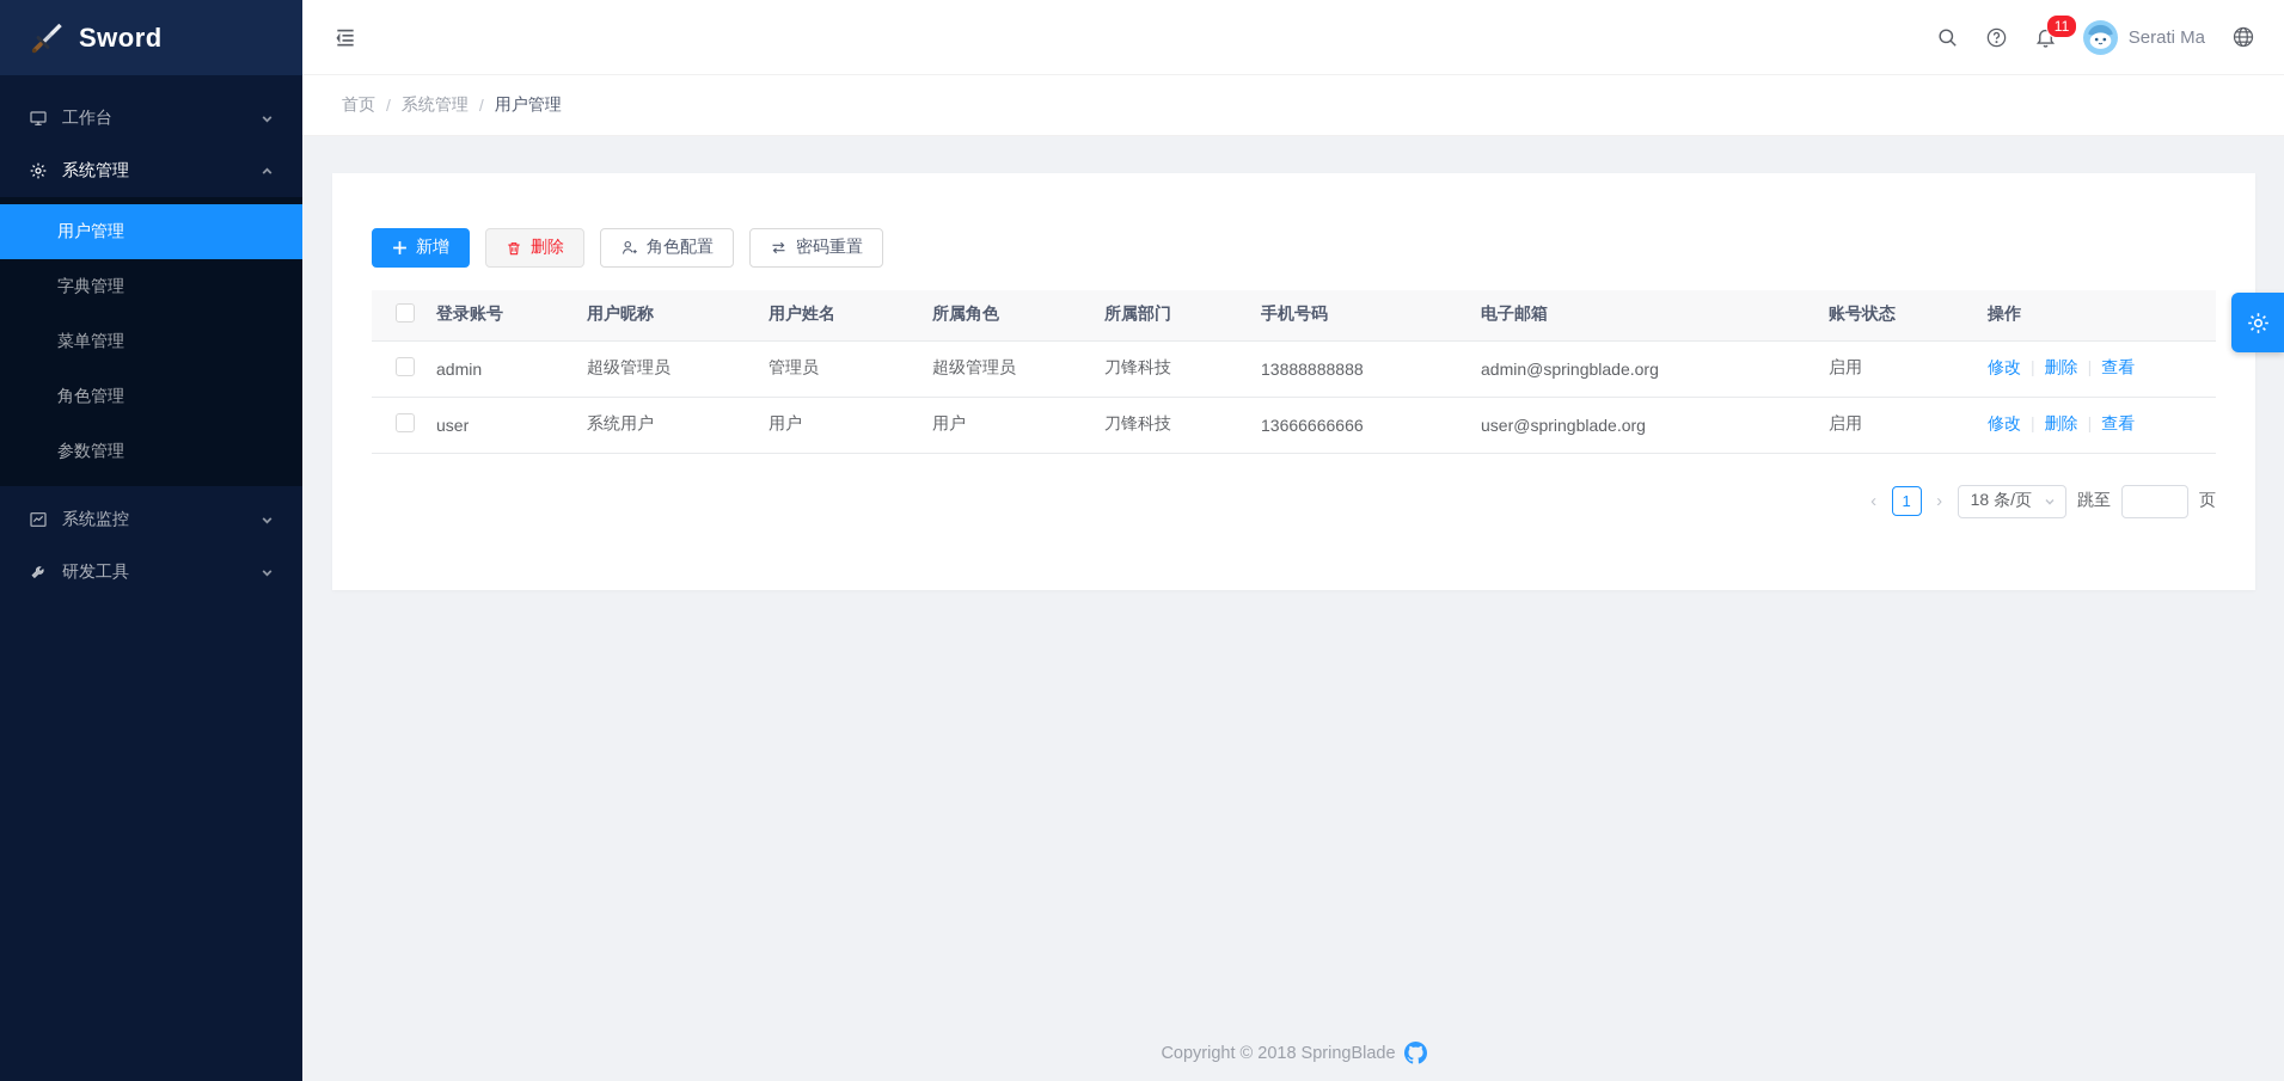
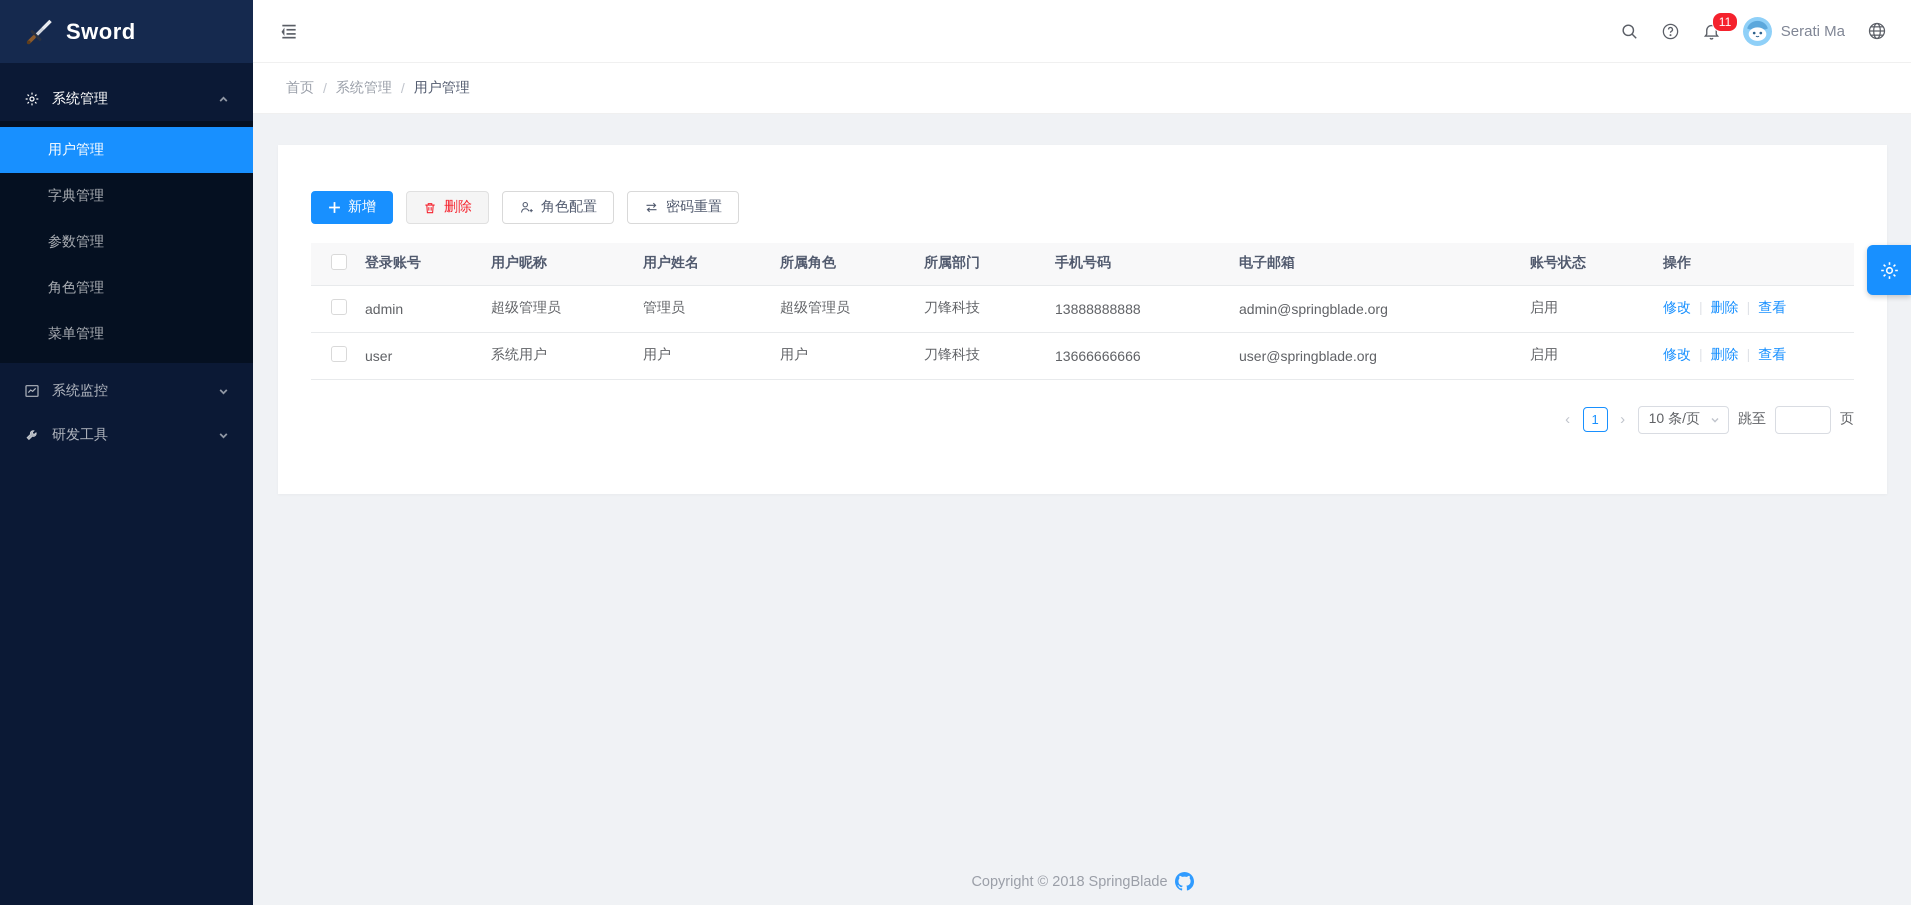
  Sword
- 工作台
  系统管理
  用户管理
  字典管理
- 菜单管理
+ 参数管理
  角色管理
- 参数管理
+ 菜单管理
  系统监控
  研发工具
  11
  Serati Ma
  首页
  /
  系统管理
  /
  用户管理
  新增
  删除
  角色配置
  密码重置
  	登录账号	用户昵称	用户姓名	所属角色	所属部门	手机号码	电子邮箱	账号状态	操作
  	admin	超级管理员	管理员	超级管理员	刀锋科技	13888888888	admin@springblade.org	启用	修改 | 删除 | 查看
  	user	系统用户	用户	用户	刀锋科技	13666666666	user@springblade.org	启用	修改 | 删除 | 查看
  ‹
  1
  ›
- 18 条/页
+ 10 条/页
  跳至
  页
  Copyright © 2018 SpringBlade
